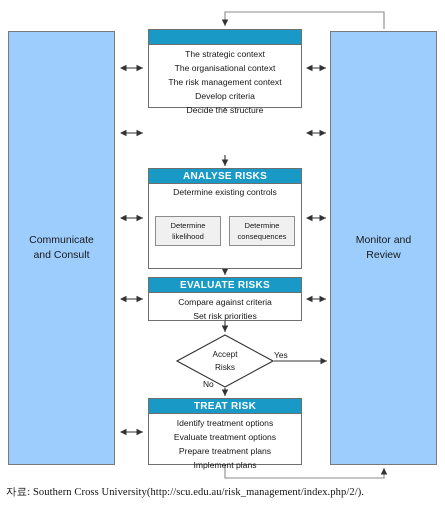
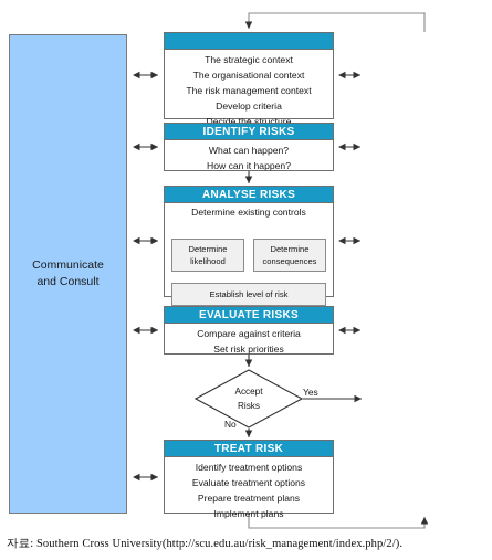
  Communicate
  and Consult
- Monitor and
- Review
  The strategic context
  The organisational context
  The risk management context
  Develop criteria
  Decide the structure
+ IDENTIFY RISKS
+ What can happen?
+ How can it happen?
  ANALYSE RISKS
  Determine existing controls
  Determine
  likelihood
  Determine
  consequences
+ Establish level of risk
  EVALUATE RISKS
  Compare against criteria
  Set risk priorities
  Accept
  Risks
  Yes
  No
  TREAT RISK
  Identify treatment options
  Evaluate treatment options
  Prepare treatment plans
  Implement plans
  자료: Southern Cross University(http://scu.edu.au/risk_management/index.php/2/).
